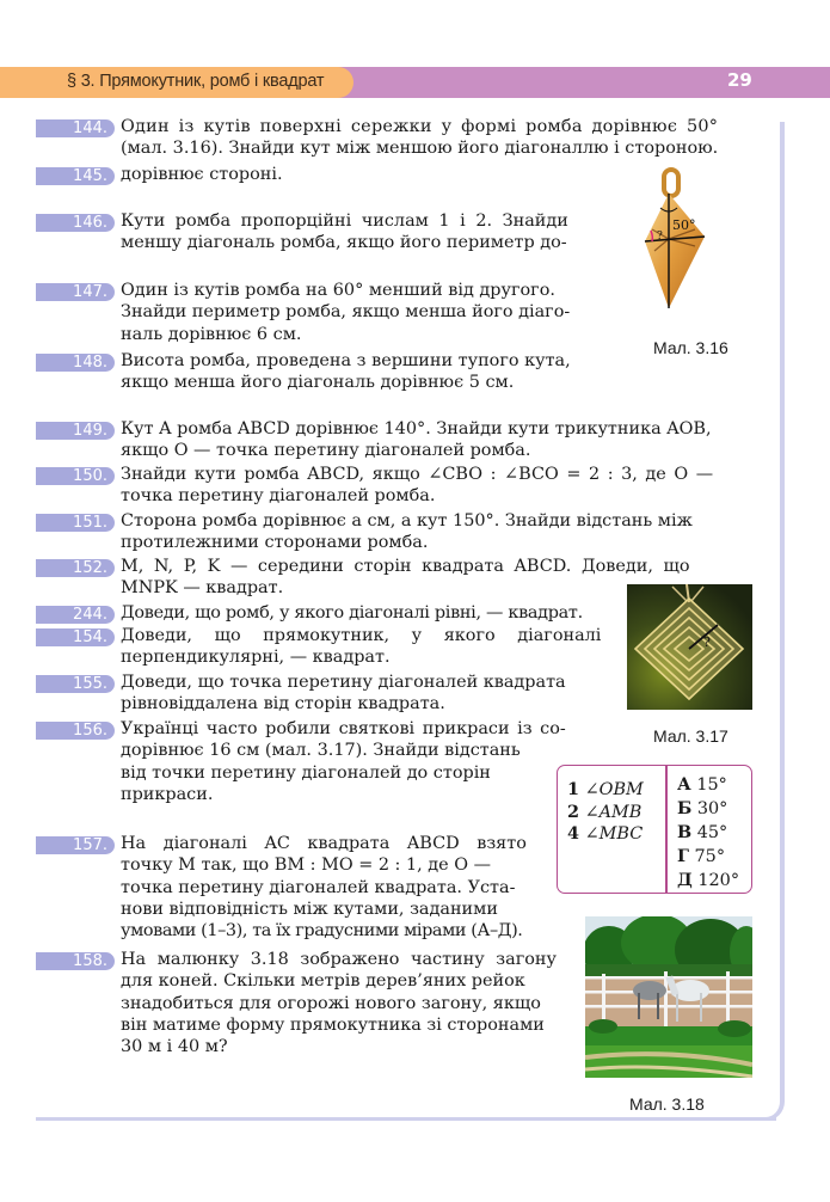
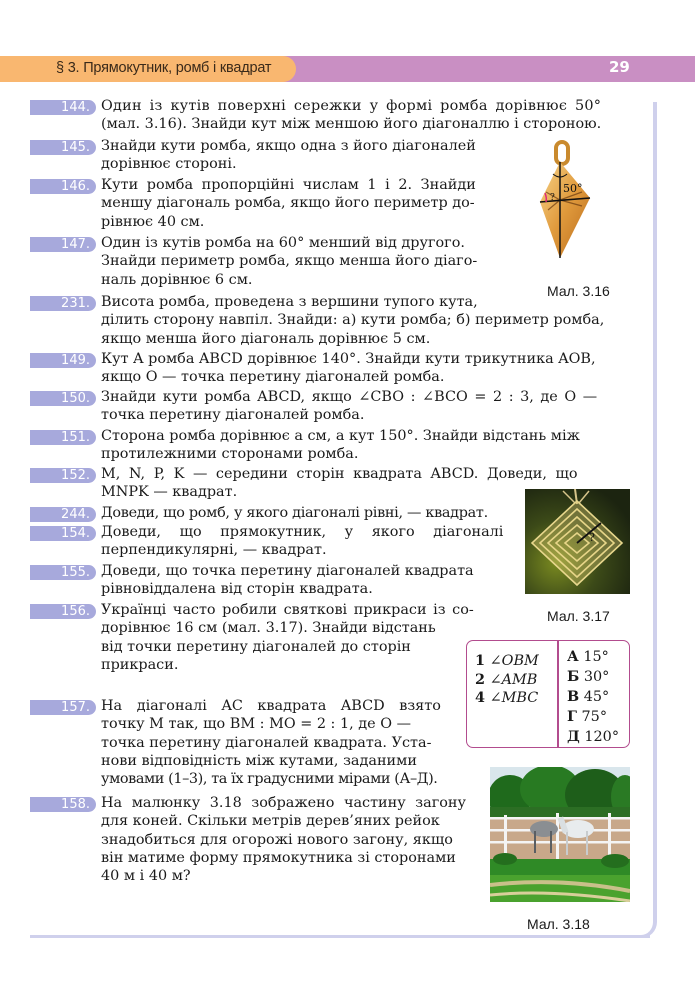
  § 3. Прямокутник, ромб і квадрат
  29
  144.
  Один із кутів поверхні сережки у формі ромба дорівнює 50°
  (мал. 3.16). Знайди кут між меншою його діагоналлю і стороною.
  145.
+ Знайди кути ромба, якщо одна з його діагоналей
  дорівнює стороні.
  146.
  Кути ромба пропорційні числам 1 і 2. Знайди
  меншу діагональ ромба, якщо його периметр до-
+ рівнює 40 см.
  147.
  Один із кутів ромба на 60° менший від другого.
  Знайди периметр ромба, якщо менша його діаго-
  наль дорівнює 6 см.
  50°
  ?
  Мал. 3.16
- 148.
+ 231.
  Висота ромба, проведена з вершини тупого кута,
+ ділить сторону навпіл. Знайди: а) кути ромба; б) периметр ромба,
  якщо менша його діагональ дорівнює 5 см.
  149.
  Кут A ромба ABCD дорівнює 140°. Знайди кути трикутника AOB,
  якщо O — точка перетину діагоналей ромба.
  150.
  Знайди кути ромба ABCD, якщо ∠CBO : ∠BCO = 2 : 3, де O —
  точка перетину діагоналей ромба.
  151.
  Сторона ромба дорівнює a см, а кут 150°. Знайди відстань між
  протилежними сторонами ромба.
  152.
  M, N, P, K — середини сторін квадрата ABCD. Доведи, що
  MNPK — квадрат.
  244.
  Доведи, що ромб, у якого діагоналі рівні, — квадрат.
  154.
  Доведи, що прямокутник, у якого діагоналі
  перпендикулярні, — квадрат.
  155.
  Доведи, що точка перетину діагоналей квадрата
  рівновіддалена від сторін квадрата.
  ?
  Мал. 3.17
  156.
  Українці часто робили святкові прикраси із со-
  дорівнює 16 см (мал. 3.17). Знайди відстань
  від точки перетину діагоналей до сторін
  прикраси.
  1 ∠OBM
  2 ∠AMB
  4 ∠MBC
  А 15°
  Б 30°
  В 45°
  Г 75°
  Д 120°
  157.
  На діагоналі AC квадрата ABCD взято
  точку M так, що BM : MO = 2 : 1, де O —
  точка перетину діагоналей квадрата. Уста-
  нови відповідність між кутами, заданими
  умовами (1–3), та їх градусними мірами (А–Д).
  158.
  На малюнку 3.18 зображено частину загону
  для коней. Скільки метрів дерев’яних рейок
  знадобиться для огорожі нового загону, якщо
  він матиме форму прямокутника зі сторонами
- 30 м і 40 м?
+ 40 м і 40 м?
  Мал. 3.18
